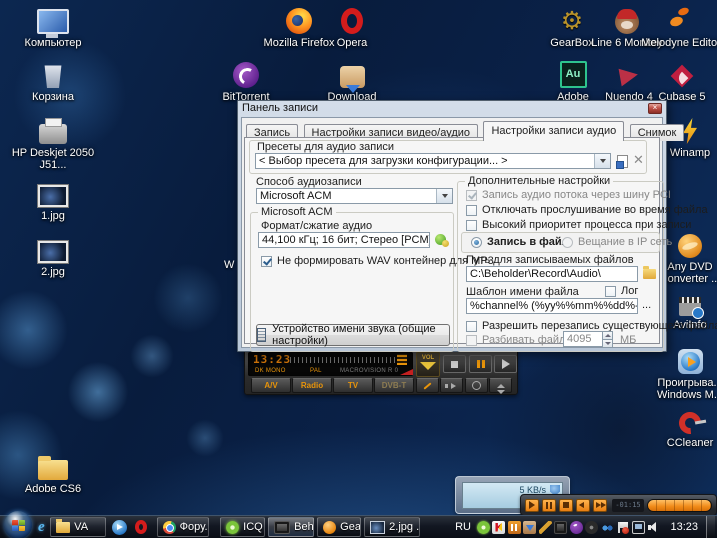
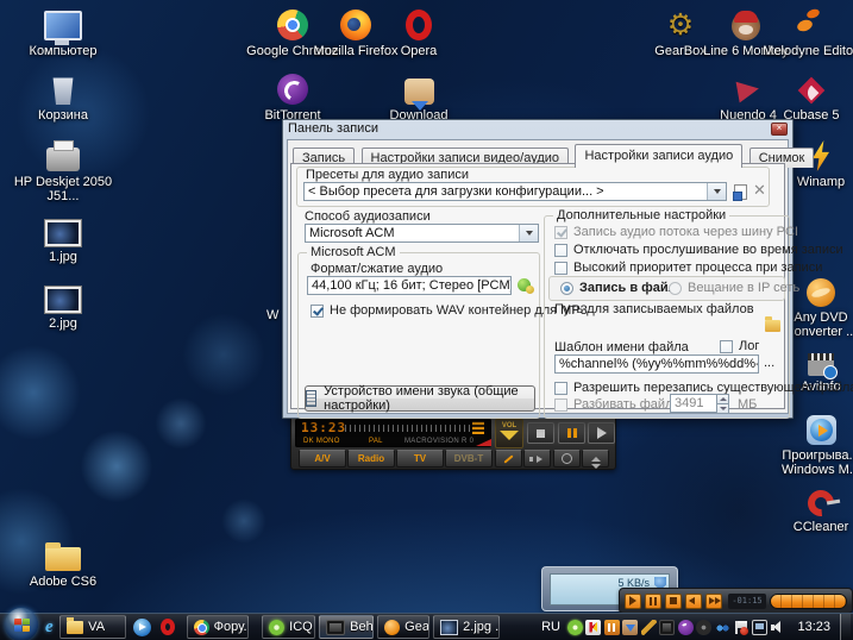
  Компьютер
  Корзина
  HP Deskjet 2050 J51...
  1.jpg
  2.jpg
  Adobe CS6
+ Google Chrome
  Mozilla Firefox
  Opera
  ⚙
  GearBox
  Line 6 Monkey
  Melodyne Edito
  BitTorrent
  Download
- Au
- Adobe
  Nuendo 4
  Cubase 5
  Winamp
  Any DVD onverter ..
  AviInfo
  Проигрыва. Windows M.
  CCleaner
  W
  13:23
  A/V
  Radio
  TV
  DVB-T
  5 KB/s
  -01:15
  Панель записи
  Запись Настройки записи видео/аудио Настройки записи аудио Снимок
  Пресеты для аудио записи
  < Выбор пресета для загрузки конфигурации... >
  ✕
  Способ аудиозаписи
  Microsoft ACM
  Microsoft ACM
  Формат/сжатие аудио
  44,100 кГц; 16 бит; Стерео [PCM
  Не формировать WAV контейнер для MP3
  Устройство имени звука (общие настройки)
  Дополнительные настройки
  Запись аудио потока через шину PCI
- Отключать прослушивание во время файла
+ Отключать прослушивание во время записи
  Высокий приоритет процесса при записи
  Запись в фай
  Вещание в IP сеть
  Путь для записываемых файлов
- C:\Beholder\Record\Audio\
  Шаблон имени файла
  Лог
  %channel% (%yy%%mm%%dd%-
  ...
  Разрешить перезапись существующего файл
  Разбивать фай
- 4095
+ 3491
  МБ
  e
  VA
  Фору.
  ICQ
  2.jpg .
  RU
  13:23
